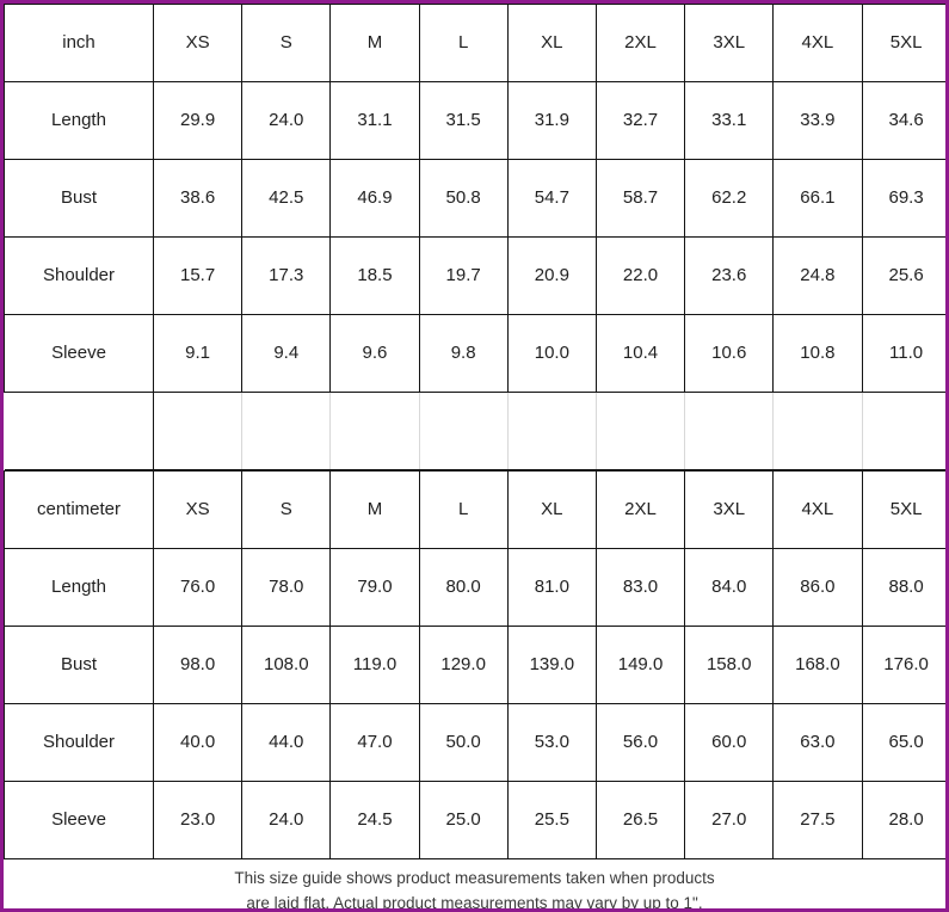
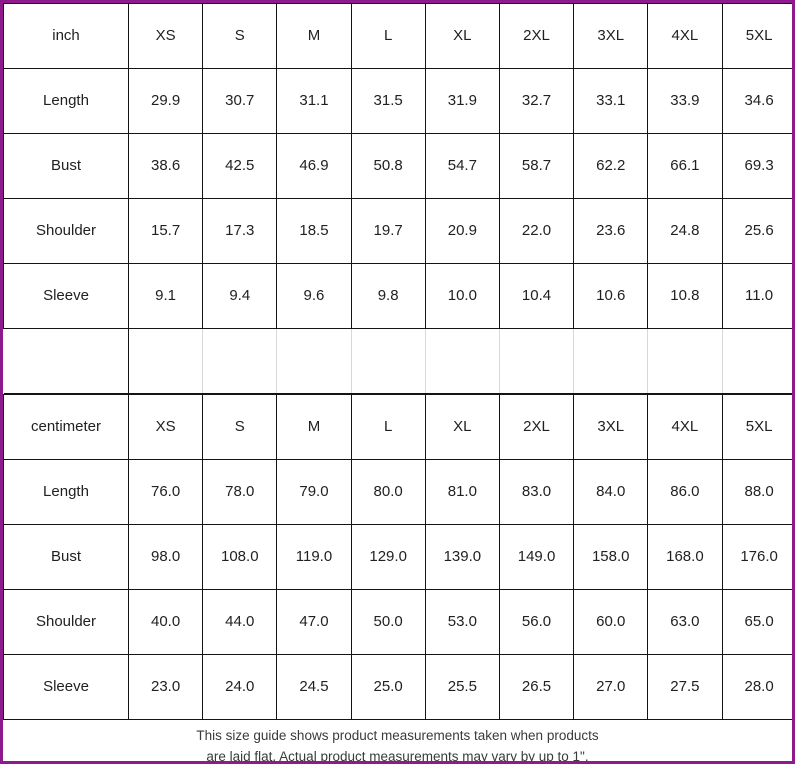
  inch	XS	S	M	L	XL	2XL	3XL	4XL	5XL
- Length	29.9	24.0	31.1	31.5	31.9	32.7	33.1	33.9	34.6
+ Length	29.9	30.7	31.1	31.5	31.9	32.7	33.1	33.9	34.6
  Bust	38.6	42.5	46.9	50.8	54.7	58.7	62.2	66.1	69.3
  Shoulder	15.7	17.3	18.5	19.7	20.9	22.0	23.6	24.8	25.6
  Sleeve	9.1	9.4	9.6	9.8	10.0	10.4	10.6	10.8	11.0
  centimeter	XS	S	M	L	XL	2XL	3XL	4XL	5XL
  Length	76.0	78.0	79.0	80.0	81.0	83.0	84.0	86.0	88.0
  Bust	98.0	108.0	119.0	129.0	139.0	149.0	158.0	168.0	176.0
  Shoulder	40.0	44.0	47.0	50.0	53.0	56.0	60.0	63.0	65.0
  Sleeve	23.0	24.0	24.5	25.0	25.5	26.5	27.0	27.5	28.0
  This size guide shows product measurements taken when products
  are laid flat. Actual product measurements may vary by up to 1".
